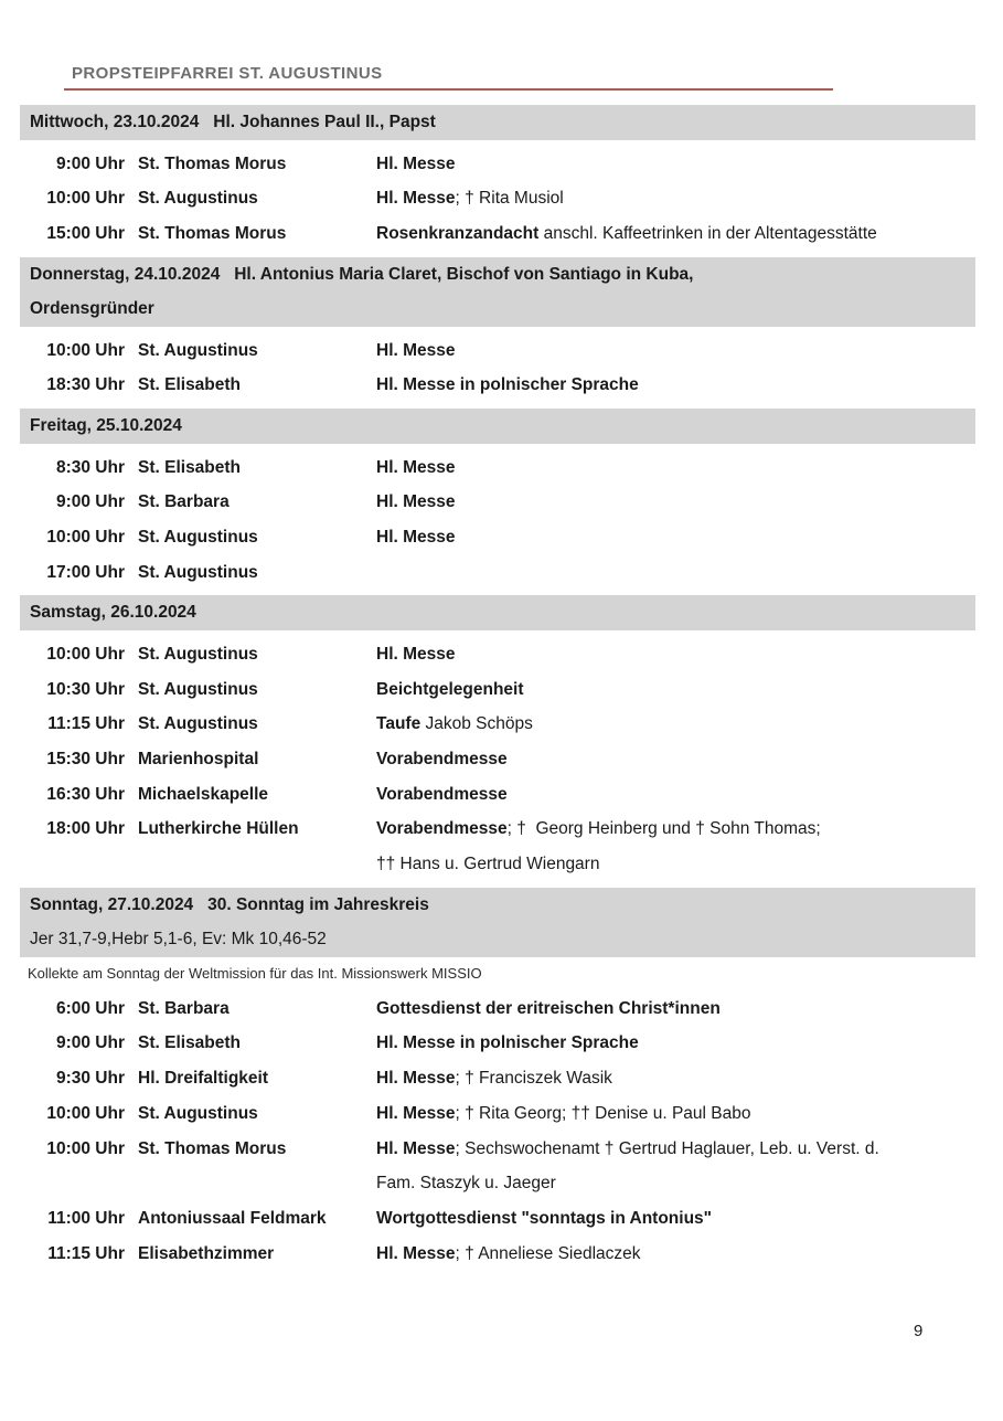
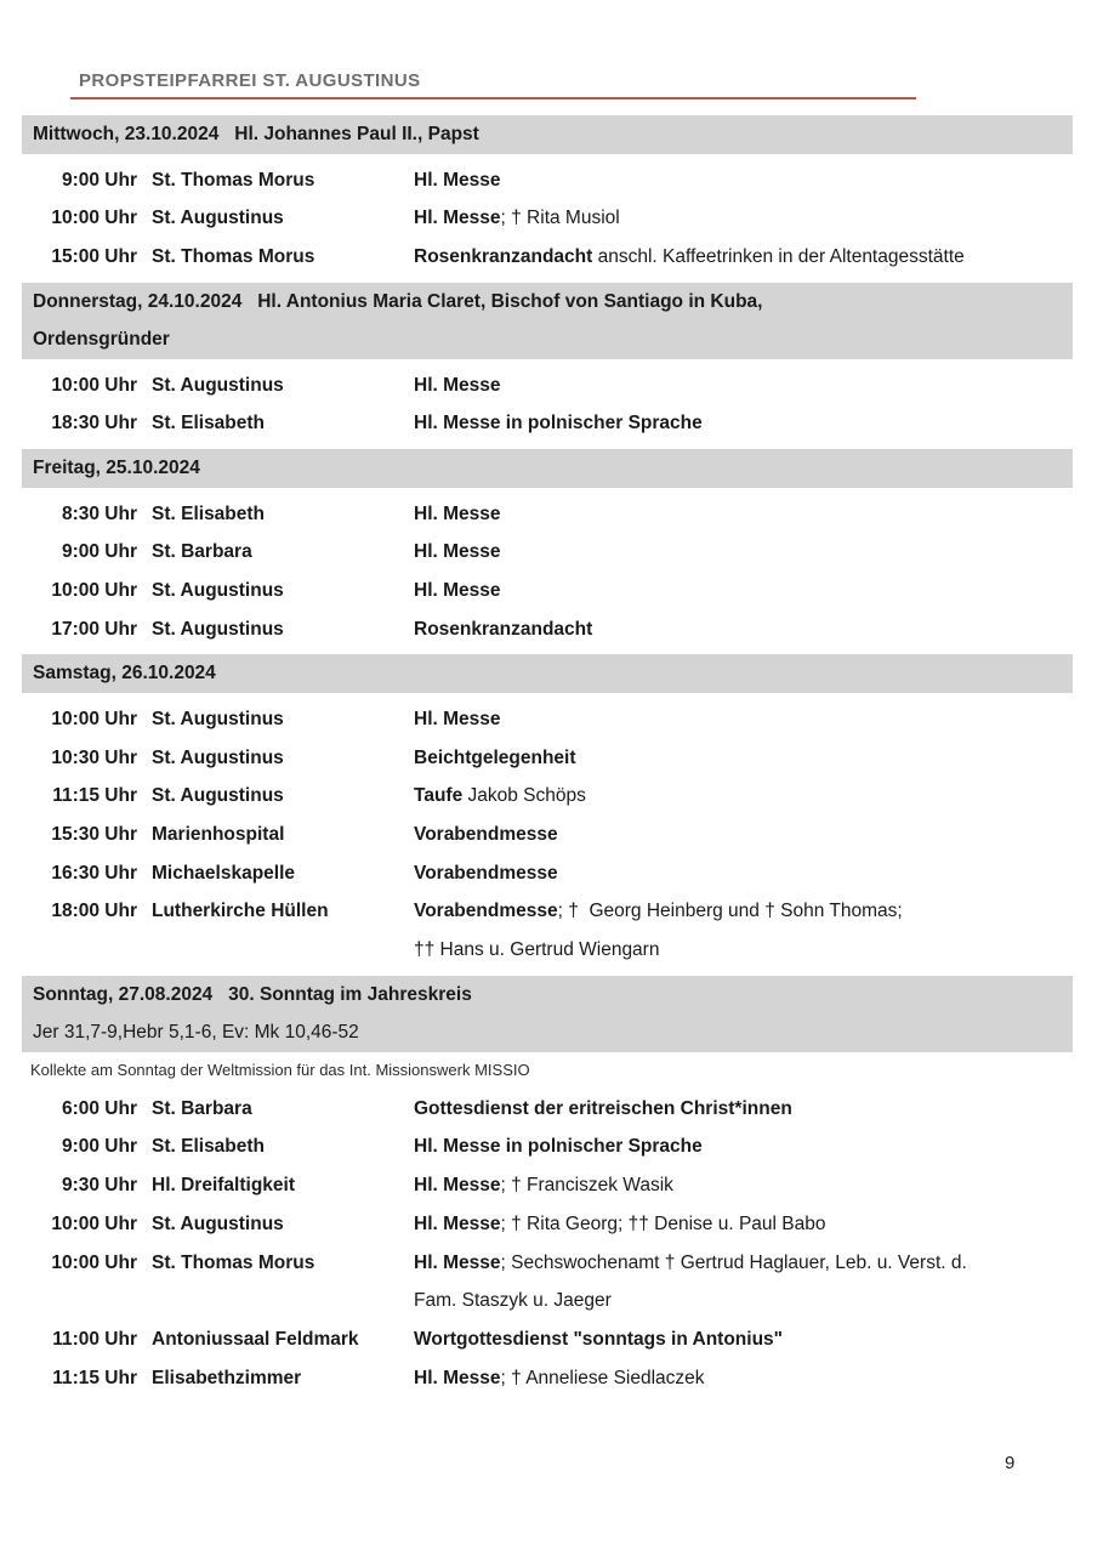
  PROPSTEIPFARREI ST. AUGUSTINUS
  Mittwoch, 23.10.2024 Hl. Johannes Paul II., Papst
  9:00 Uhr
  St. Thomas Morus
  Hl. Messe
  10:00 Uhr
  St. Augustinus
  Hl. Messe; † Rita Musiol
  15:00 Uhr
  St. Thomas Morus
  Rosenkranzandacht anschl. Kaffeetrinken in der Altentagesstätte
  Donnerstag, 24.10.2024 Hl. Antonius Maria Claret, Bischof von Santiago in Kuba,
  Ordensgründer
  10:00 Uhr
  St. Augustinus
  Hl. Messe
  18:30 Uhr
  St. Elisabeth
  Hl. Messe in polnischer Sprache
  Freitag, 25.10.2024
  8:30 Uhr
  St. Elisabeth
  Hl. Messe
  9:00 Uhr
  St. Barbara
  Hl. Messe
  10:00 Uhr
  St. Augustinus
  Hl. Messe
  17:00 Uhr
  St. Augustinus
+ Rosenkranzandacht
  Samstag, 26.10.2024
  10:00 Uhr
  St. Augustinus
  Hl. Messe
  10:30 Uhr
  St. Augustinus
  Beichtgelegenheit
  11:15 Uhr
  St. Augustinus
  Taufe Jakob Schöps
  15:30 Uhr
  Marienhospital
  Vorabendmesse
  16:30 Uhr
  Michaelskapelle
  Vorabendmesse
  18:00 Uhr
  Lutherkirche Hüllen
  Vorabendmesse; † Georg Heinberg und † Sohn Thomas;
  †† Hans u. Gertrud Wiengarn
- Sonntag, 27.10.2024 30. Sonntag im Jahreskreis
+ Sonntag, 27.08.2024 30. Sonntag im Jahreskreis
  Jer 31,7-9,Hebr 5,1-6, Ev: Mk 10,46-52
  Kollekte am Sonntag der Weltmission für das Int. Missionswerk MISSIO
  6:00 Uhr
  St. Barbara
  Gottesdienst der eritreischen Christ*innen
  9:00 Uhr
  St. Elisabeth
  Hl. Messe in polnischer Sprache
  9:30 Uhr
  Hl. Dreifaltigkeit
  Hl. Messe; † Franciszek Wasik
  10:00 Uhr
  St. Augustinus
  Hl. Messe; † Rita Georg; †† Denise u. Paul Babo
  10:00 Uhr
  St. Thomas Morus
  Hl. Messe; Sechswochenamt † Gertrud Haglauer, Leb. u. Verst. d.
  Fam. Staszyk u. Jaeger
  11:00 Uhr
  Antoniussaal Feldmark
  Wortgottesdienst "sonntags in Antonius"
  11:15 Uhr
  Elisabethzimmer
  Hl. Messe; † Anneliese Siedlaczek
  9
